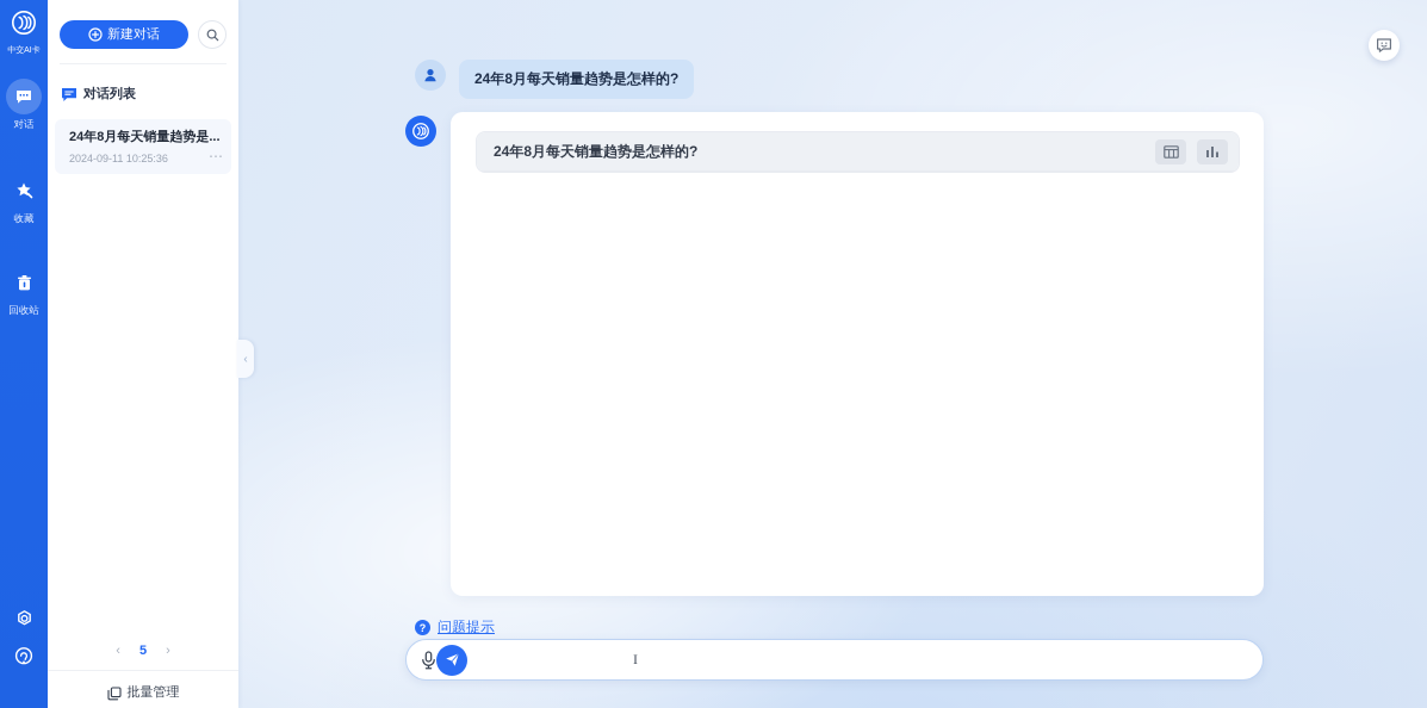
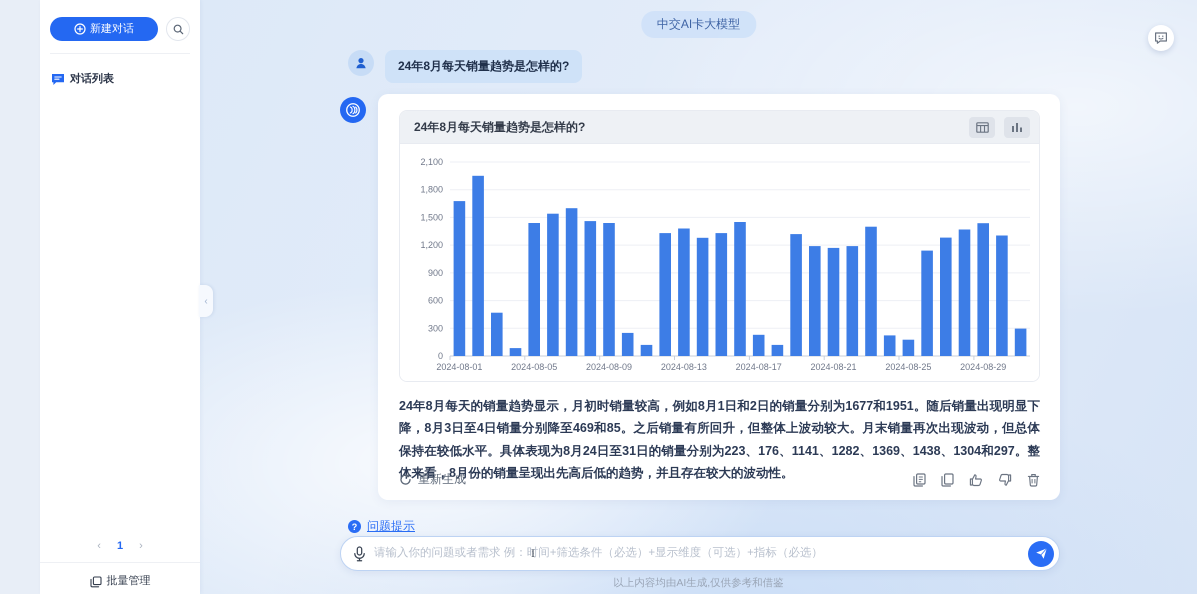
- 中交AI卡
- 对话
- 收藏
- 回收站
  新建对话
  对话列表
- 24年8月每天销量趋势是...
- 2024-09-11 10:25:36
- ⋯
  ‹
- 5
+ 1
  ›
  批量管理
  ‹
+ 中交AI卡大模型
  24年8月每天销量趋势是怎样的?
  24年8月每天销量趋势是怎样的?
+ 0
+ 300
+ 600
+ 900
+ 1,200
+ 1,500
+ 1,800
+ 2,100
+ 2024-08-01
+ 2024-08-05
+ 2024-08-09
+ 2024-08-13
+ 2024-08-17
+ 2024-08-21
+ 2024-08-25
+ 2024-08-29
+ 24年8月每天的销量趋势显示，月初时销量较高，例如8月1日和2日的销量分别为1677和1951。随后销量出现明显下降，8月3日至4日销量分别降至469和85。之后销量有所回升，但整体上波动较大。月末销量再次出现波动，但总体保持在较低水平。具体表现为8月24日至31日的销量分别为223、176、1141、1282、1369、1438、1304和297。整体来看，8月份的销量呈现出先高后低的趋势，并且存在较大的波动性。
+ 重新生成
  ?
  问题提示
+ 请输入你的问题或者需求 例：时间+筛选条件（必选）+显示维度（可选）+指标（必选）
  I
+ 以上内容均由AI生成,仅供参考和借鉴
